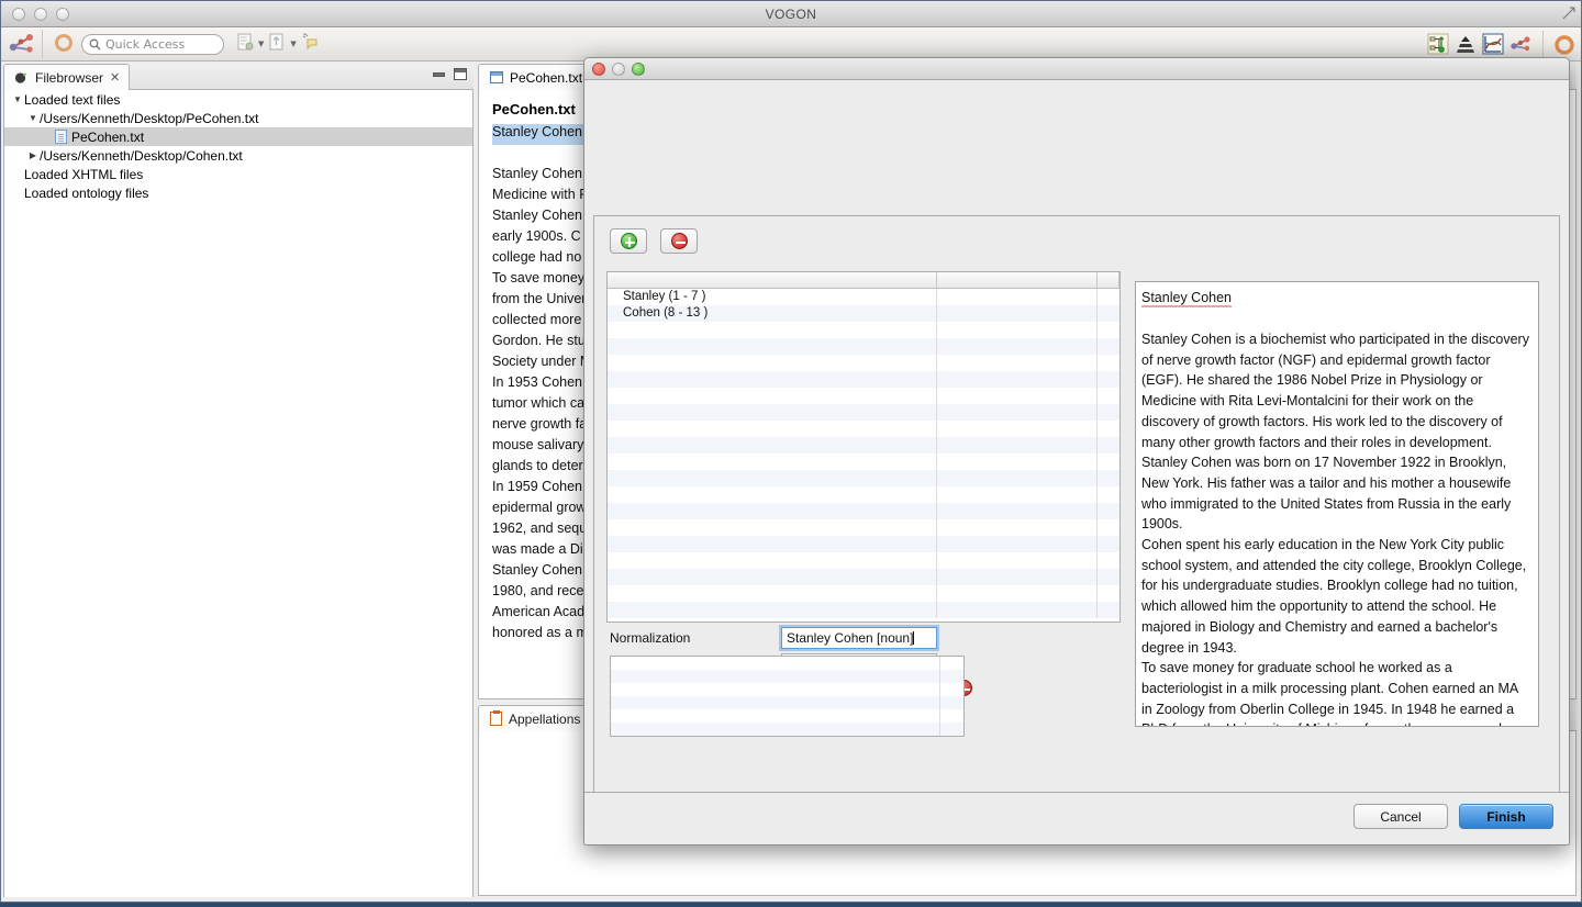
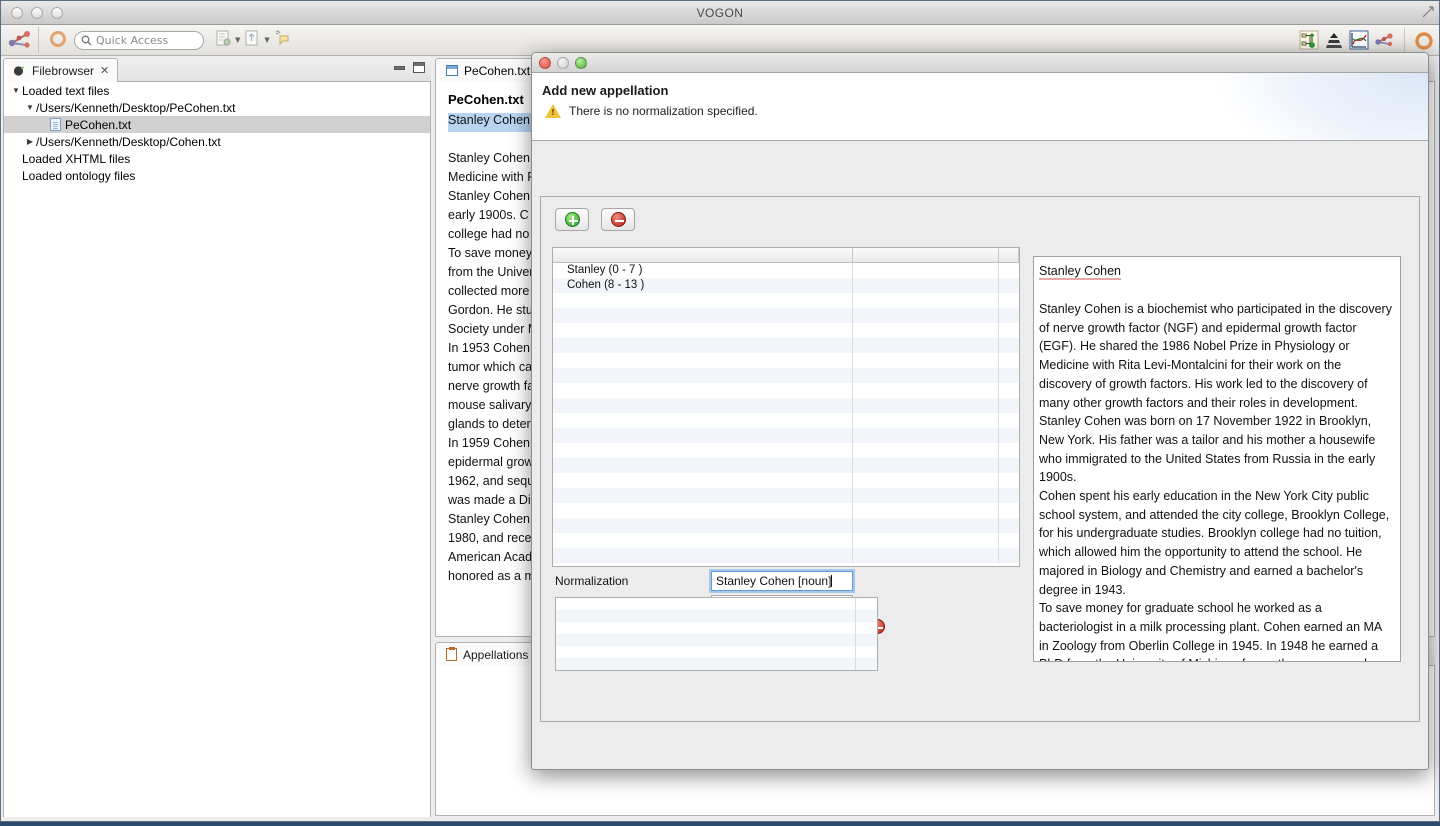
  VOGON
  Quick Access
  ▼
  ▼
  Filebrowser
  ✕
  ▼
  Loaded text files
  ▼
  /Users/Kenneth/Desktop/PeCohen.txt
  PeCohen.txt
  ▶
  /Users/Kenneth/Desktop/Cohen.txt
  Loaded XHTML files
  Loaded ontology files
  PeCohen.txt
  PeCohen.txt
  Stanley Cohen
  Stanley Cohen
  Medicine with
  Stanley Cohen
  early 1900s. C
  college had no
  To save money
  from the Unive
  collected more
  Gordon. He stu
  Society under
  In 1953 Cohen
  tumor which ca
  nerve growth f
  mouse salivary
  glands to deter
  In 1959 Cohen
  epidermal grow
  1962, and seq
  was made a Di
  Stanley Cohen
  1980, and rece
  American Acad
  honored as a m
  Appellations
+ Add new appellation
+ There is no normalization specified.
- Stanley (1 - 7 )
+ Stanley (0 - 7 )
  Cohen (8 - 13 )
  Stanley Cohen
  Stanley Cohen is a biochemist who participated in the discovery of nerve growth factor (NGF) and epidermal growth factor (EGF). He shared the 1986 Nobel Prize in Physiology or Medicine with Rita Levi-Montalcini for their work on the discovery of growth factors. His work led to the discovery of many other growth factors and their roles in development.
  Stanley Cohen was born on 17 November 1922 in Brooklyn, New York. His father was a tailor and his mother a housewife who immigrated to the United States from Russia in the early 1900s.
  Cohen spent his early education in the New York City public school system, and attended the city college, Brooklyn College, for his undergraduate studies. Brooklyn college had no tuition, which allowed him the opportunity to attend the school. He majored in Biology and Chemistry and earned a bachelor's degree in 1943.
  Normalization
  Stanley Cohen [noun]
- Cancel
- Finish
